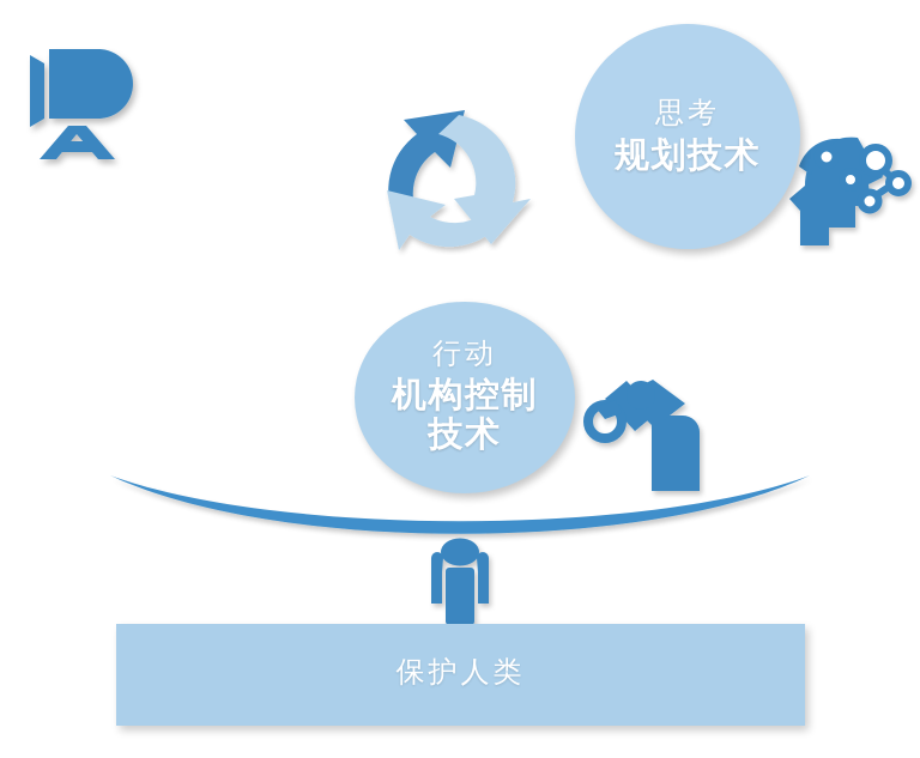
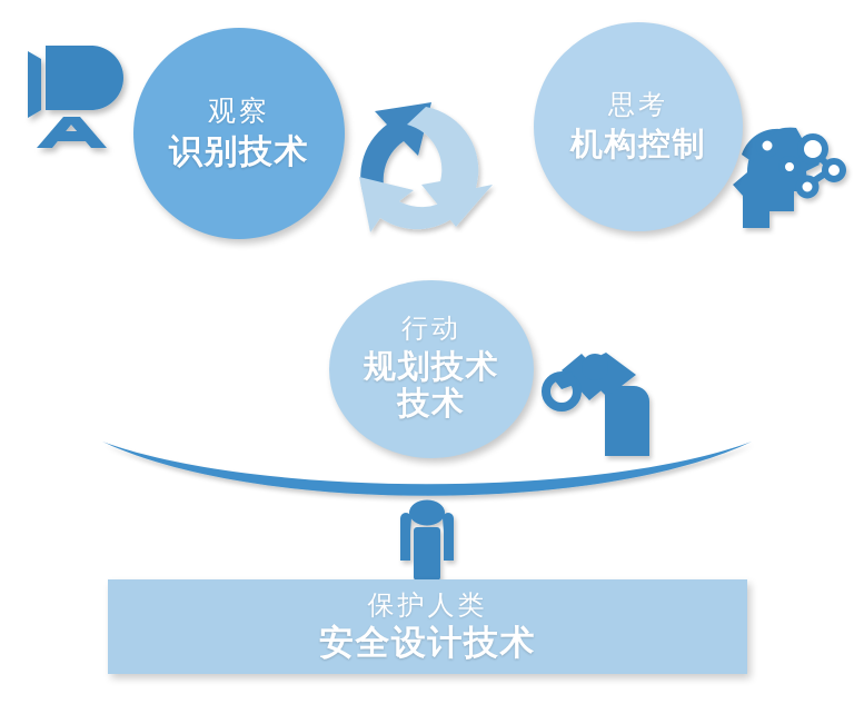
+ 观察
+ 识别技术
  思考
- 规划技术
+ 机构控制
  行动
- 机构控制
+ 规划技术
  技术
  保护人类
+ 安全设计技术
